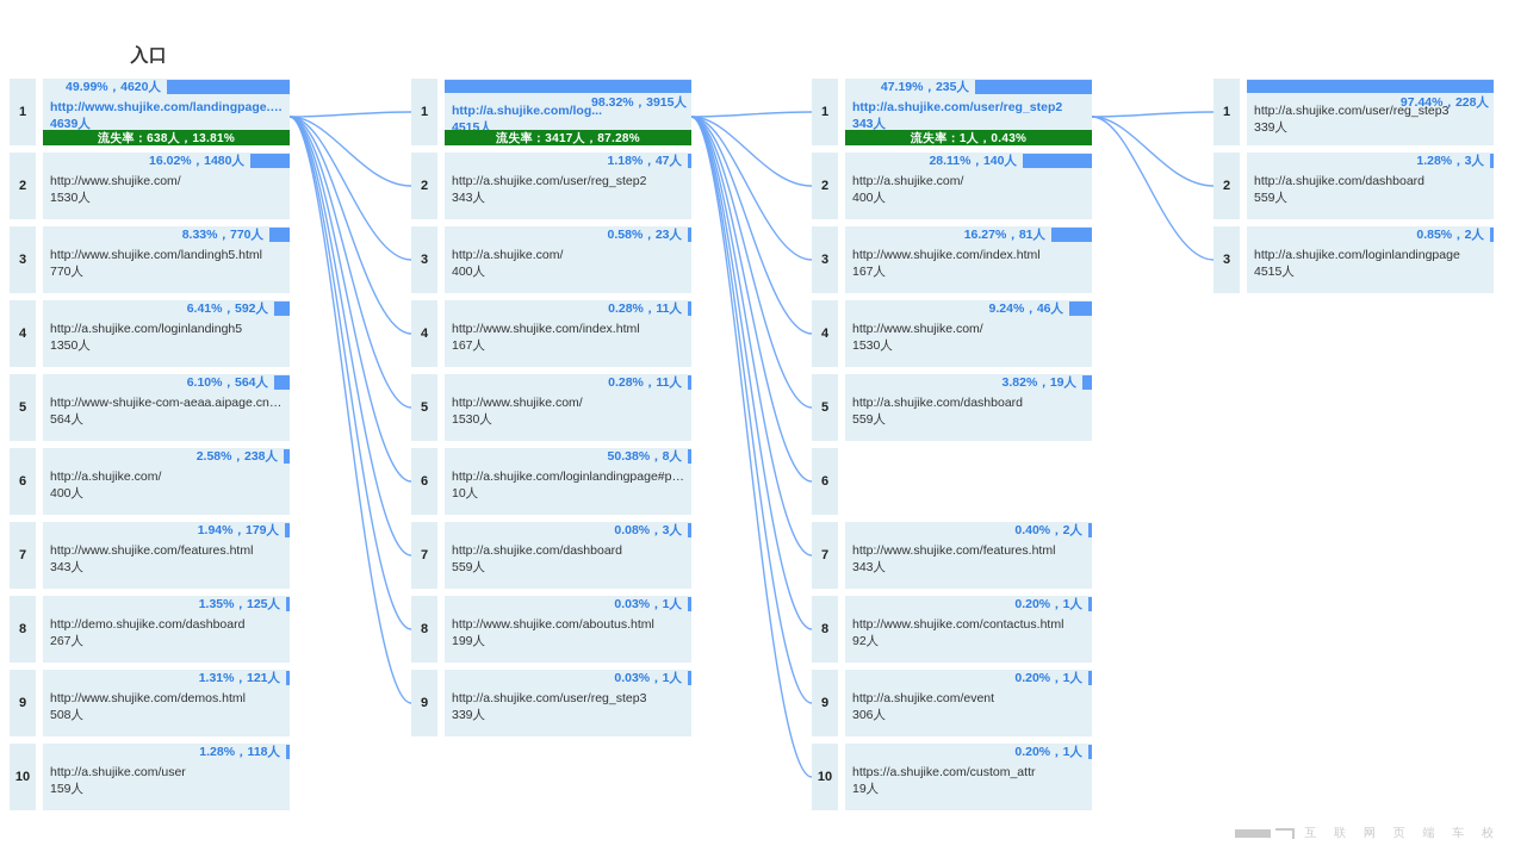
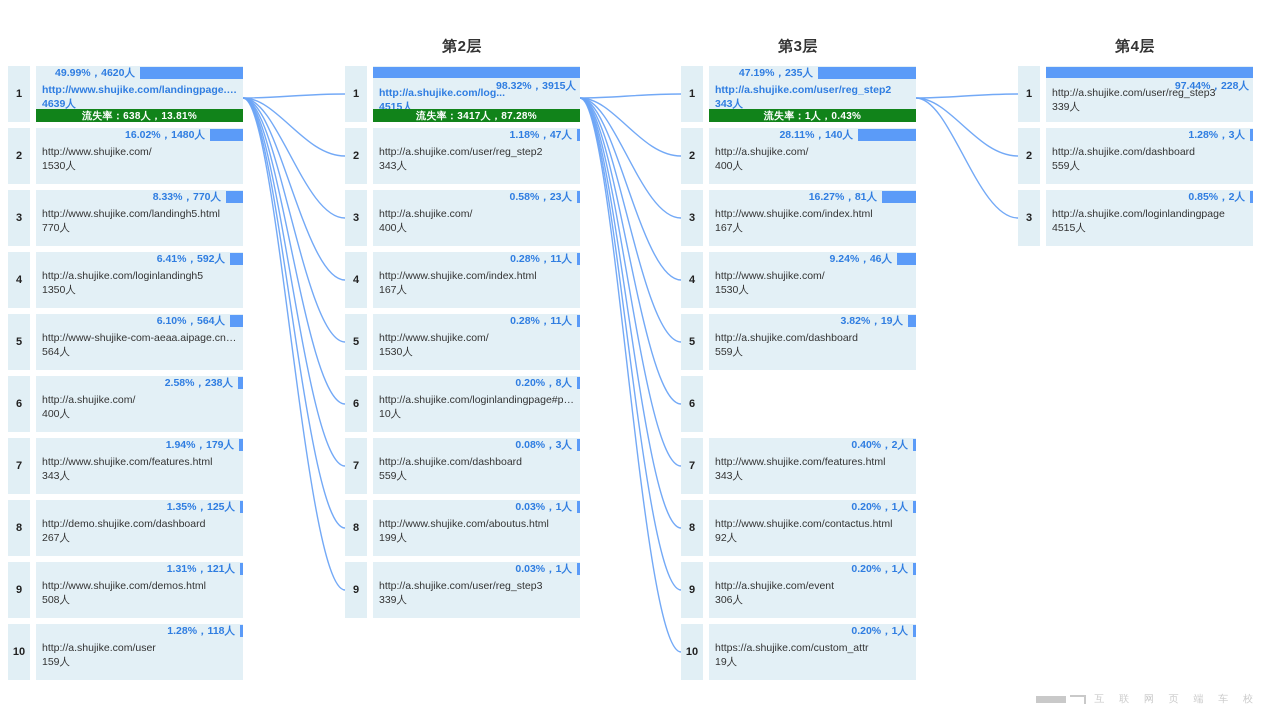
- 入口
  1
  49.99%，4620人
  http://www.shujike.com/landingpage.ht
  4639人
  流失率：638人，13.81%
  2
  16.02%，1480人
  http://www.shujike.com/
  1530人
  3
  8.33%，770人
  http://www.shujike.com/landingh5.html
  770人
  4
  6.41%，592人
  http://a.shujike.com/loginlandingh5
  1350人
  5
  6.10%，564人
  http://www-shujike-com-aeaa.aipage.cn/la
  564人
  6
  2.58%，238人
  http://a.shujike.com/
  400人
  7
  1.94%，179人
  http://www.shujike.com/features.html
  343人
  8
  1.35%，125人
  http://demo.shujike.com/dashboard
  267人
  9
  1.31%，121人
  http://www.shujike.com/demos.html
  508人
  10
  1.28%，118人
  http://a.shujike.com/user
  159人
+ 第2层
  1
  98.32%，3915人
  http://a.shujike.com/log...
  4515人
  流失率：3417人，87.28%
  2
  1.18%，47人
  http://a.shujike.com/user/reg_step2
  343人
  3
  0.58%，23人
  http://a.shujike.com/
  400人
  4
  0.28%，11人
  http://www.shujike.com/index.html
  167人
  5
  0.28%，11人
  http://www.shujike.com/
  1530人
  6
- 50.38%，8人
+ 0.20%，8人
  http://a.shujike.com/loginlandingpage#pref
  10人
  7
  0.08%，3人
  http://a.shujike.com/dashboard
  559人
  8
  0.03%，1人
  http://www.shujike.com/aboutus.html
  199人
  9
  0.03%，1人
  http://a.shujike.com/user/reg_step3
  339人
+ 第3层
  1
  47.19%，235人
  http://a.shujike.com/user/reg_step2
  343人
  流失率：1人，0.43%
  2
  28.11%，140人
  http://a.shujike.com/
  400人
  3
  16.27%，81人
  http://www.shujike.com/index.html
  167人
  4
  9.24%，46人
  http://www.shujike.com/
  1530人
  5
  3.82%，19人
  http://a.shujike.com/dashboard
  559人
  6
  7
  0.40%，2人
  http://www.shujike.com/features.html
  343人
  8
  0.20%，1人
  http://www.shujike.com/contactus.html
  92人
  9
  0.20%，1人
  http://a.shujike.com/event
  306人
  10
  0.20%，1人
  https://a.shujike.com/custom_attr
  19人
+ 第4层
  1
  97.44%，228人
  http://a.shujike.com/user/reg_step3
  339人
  2
  1.28%，3人
  http://a.shujike.com/dashboard
  559人
  3
  0.85%，2人
  http://a.shujike.com/loginlandingpage
  4515人
  互 联 网 页 端 车 校
